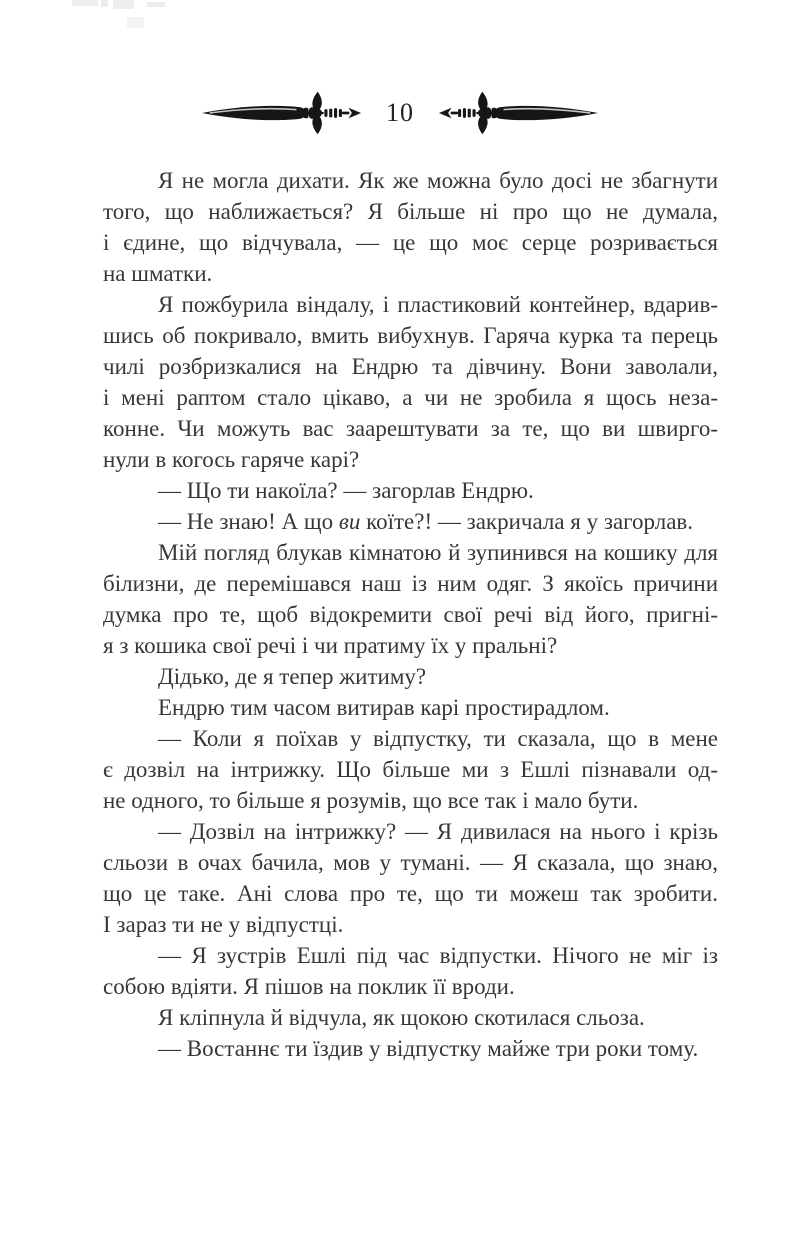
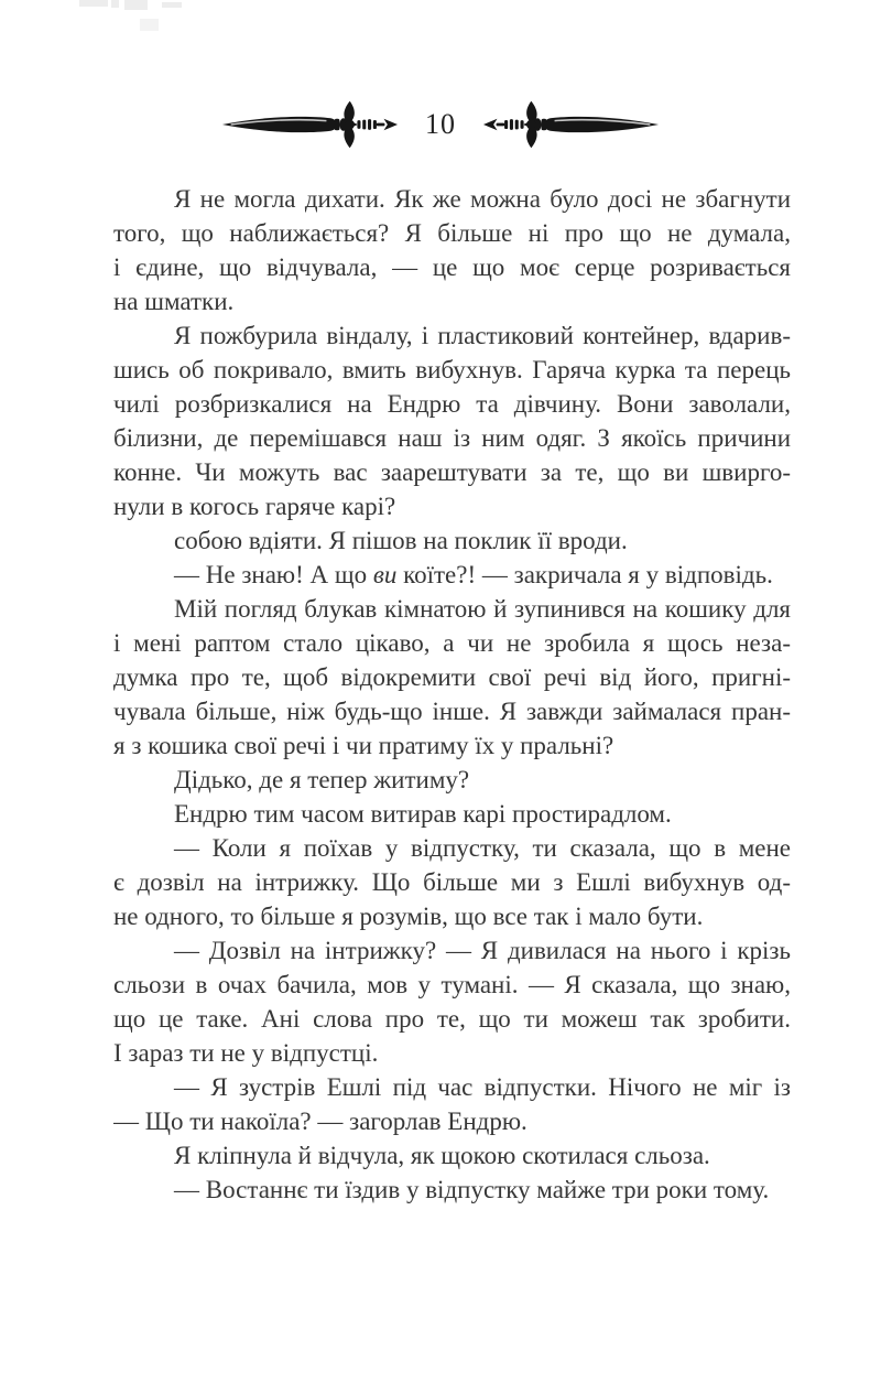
  10
  Я не могла дихати. Як же можна було досі не збагнути
  того, що наближається? Я більше ні про що не думала,
  і єдине, що відчувала, — це що моє серце розривається
  на шматки.
  Я пожбурила віндалу, і пластиковий контейнер, вдарив-
  шись об покривало, вмить вибухнув. Гаряча курка та перець
  чилі розбризкалися на Ендрю та дівчину. Вони заволали,
- і мені раптом стало цікаво, а чи не зробила я щось неза-
+ білизни, де перемішався наш із ним одяг. З якоїсь причини
  конне. Чи можуть вас заарештувати за те, що ви швирго-
  нули в когось гаряче карі?
- — Що ти накоїла? — загорлав Ендрю.
+ собою вдіяти. Я пішов на поклик її вроди.
- — Не знаю! А що ви коїте?! — закричала я у загорлав.
+ — Не знаю! А що ви коїте?! — закричала я у відповідь.
  Мій погляд блукав кімнатою й зупинився на кошику для
- білизни, де перемішався наш із ним одяг. З якоїсь причини
+ і мені раптом стало цікаво, а чи не зробила я щось неза-
  думка про те, щоб відокремити свої речі від його, пригні-
+ чувала більше, ніж будь-що інше. Я завжди займалася пран-
  я з кошика свої речі і чи пратиму їх у пральні?
  Дідько, де я тепер житиму?
  Ендрю тим часом витирав карі простирадлом.
  — Коли я поїхав у відпустку, ти сказала, що в мене
- є дозвіл на інтрижку. Що більше ми з Ешлі пізнавали од-
+ є дозвіл на інтрижку. Що більше ми з Ешлі вибухнув од-
  не одного, то більше я розумів, що все так і мало бути.
  — Дозвіл на інтрижку? — Я дивилася на нього і крізь
  сльози в очах бачила, мов у тумані. — Я сказала, що знаю,
  що це таке. Ані слова про те, що ти можеш так зробити.
  І зараз ти не у відпустці.
  — Я зустрів Ешлі під час відпустки. Нічого не міг із
- собою вдіяти. Я пішов на поклик її вроди.
+ — Що ти накоїла? — загорлав Ендрю.
  Я кліпнула й відчула, як щокою скотилася сльоза.
  — Востаннє ти їздив у відпустку майже три роки тому.
